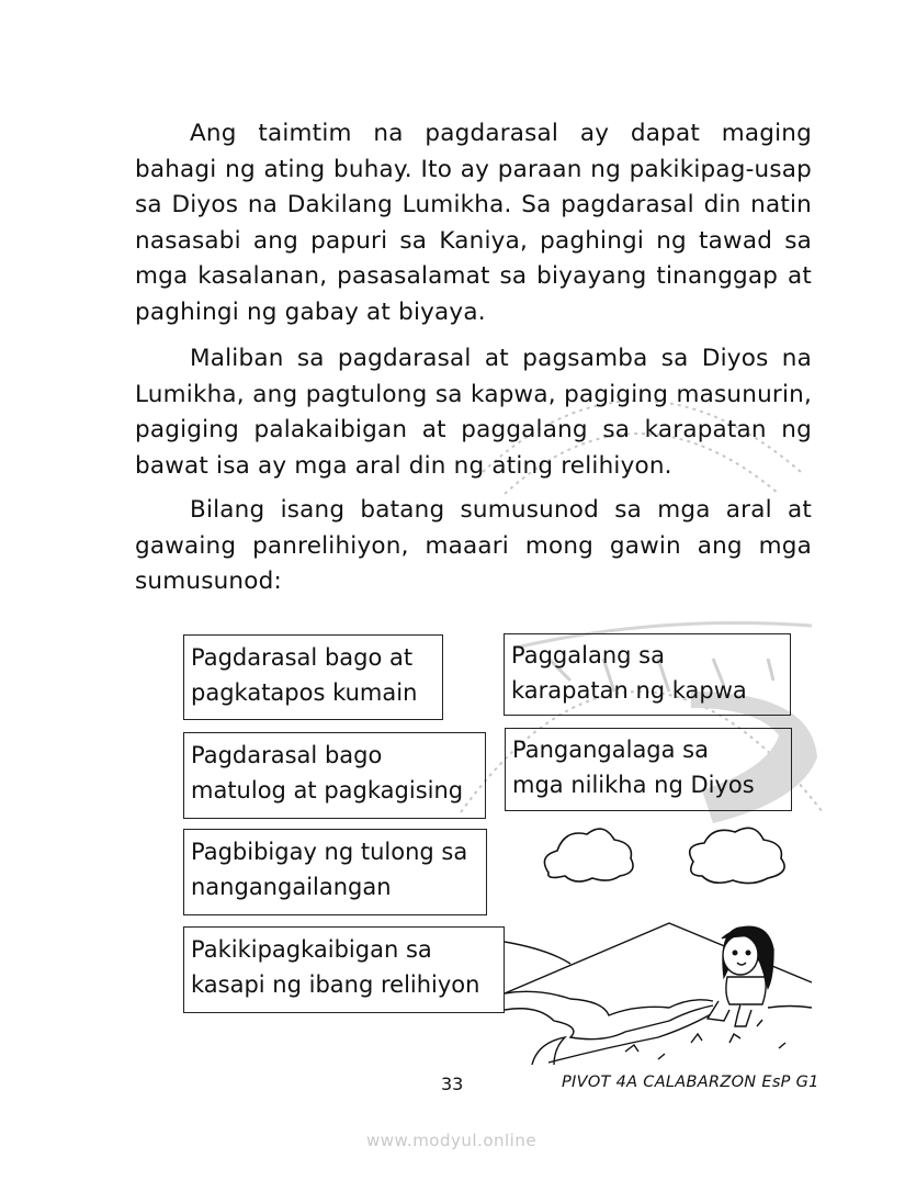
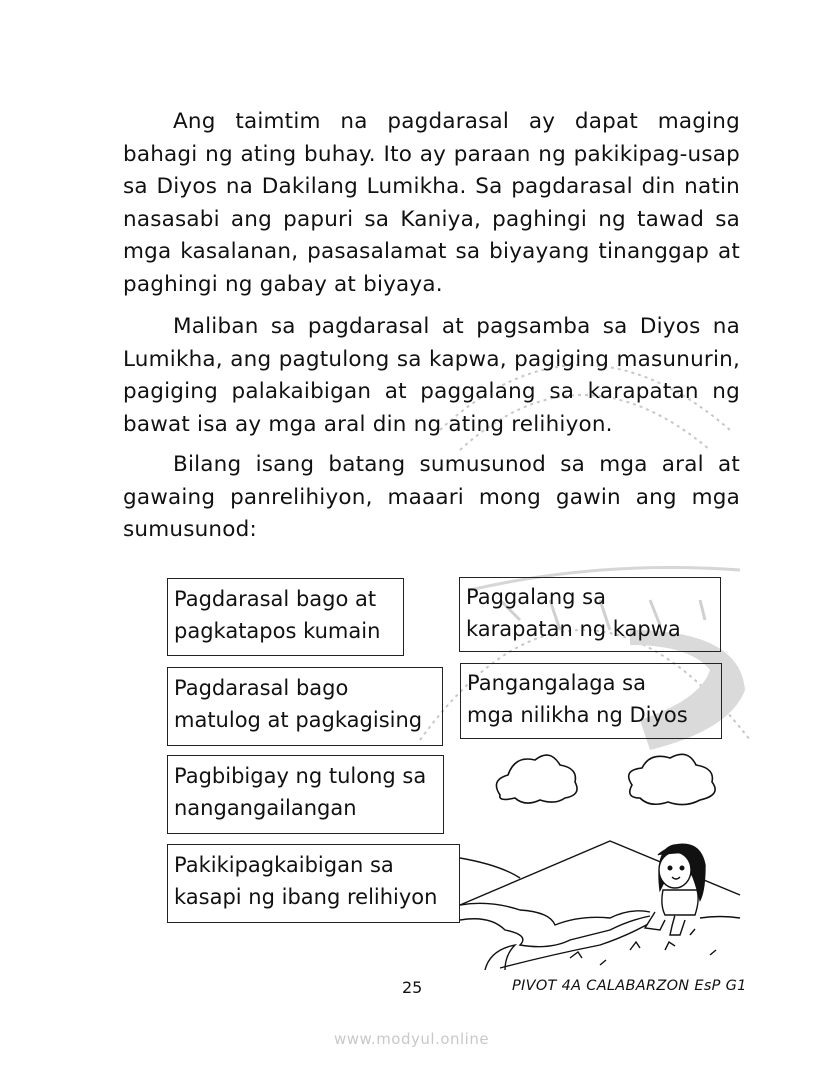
  Ang taimtim na pagdarasal ay dapat maging bahagi ng ating buhay. Ito ay paraan ng pakikipag-usap sa Diyos na Dakilang Lumikha. Sa pagdarasal din natin nasasabi ang papuri sa Kaniya, paghingi ng tawad sa mga kasalanan, pasasalamat sa biyayang tinanggap at paghingi ng gabay at biyaya.
  Maliban sa pagdarasal at pagsamba sa Diyos na Lumikha, ang pagtulong sa kapwa, pagiging masunurin, pagiging palakaibigan at paggalang sa karapatan ng bawat isa ay mga aral din ng ating relihiyon.
  Bilang isang batang sumusunod sa mga aral at gawaing panrelihiyon, maaari mong gawin ang mga sumusunod:
  Pagdarasal bago at
  pagkatapos kumain
  Pagdarasal bago
  matulog at pagkagising
  Pagbibigay ng tulong sa
  nangangailangan
  Pakikipagkaibigan sa
  kasapi ng ibang relihiyon
  Paggalang sa
  karapatan ng kapwa
  Pangangalaga sa
  mga nilikha ng Diyos
- 33
+ 25
  PIVOT 4A CALABARZON EsP G1
  www.modyul.online
